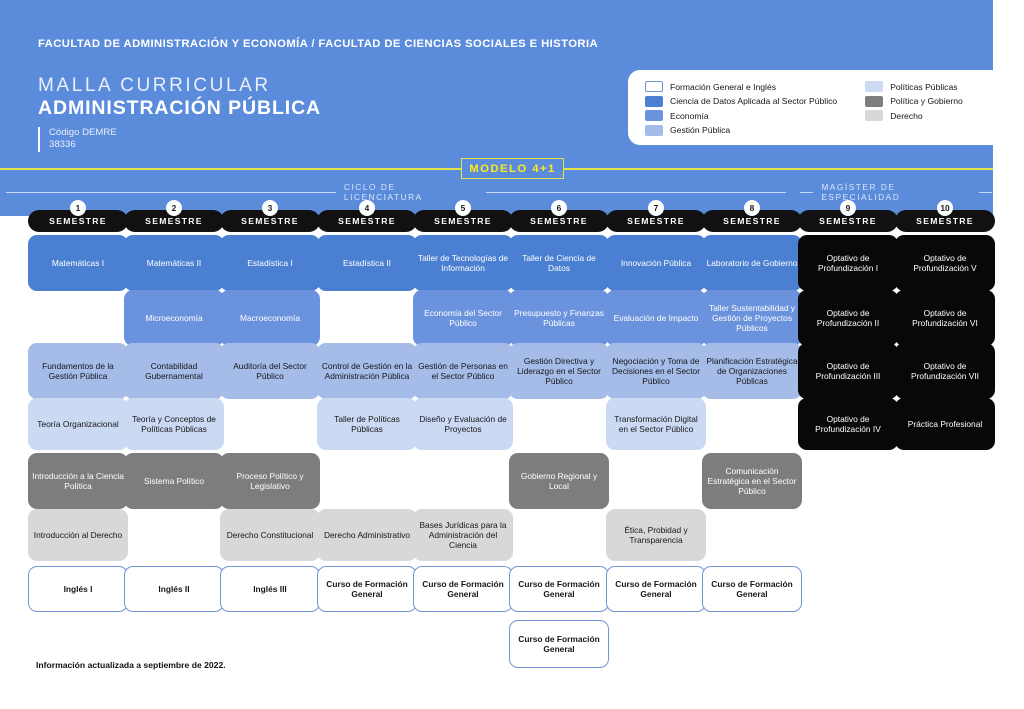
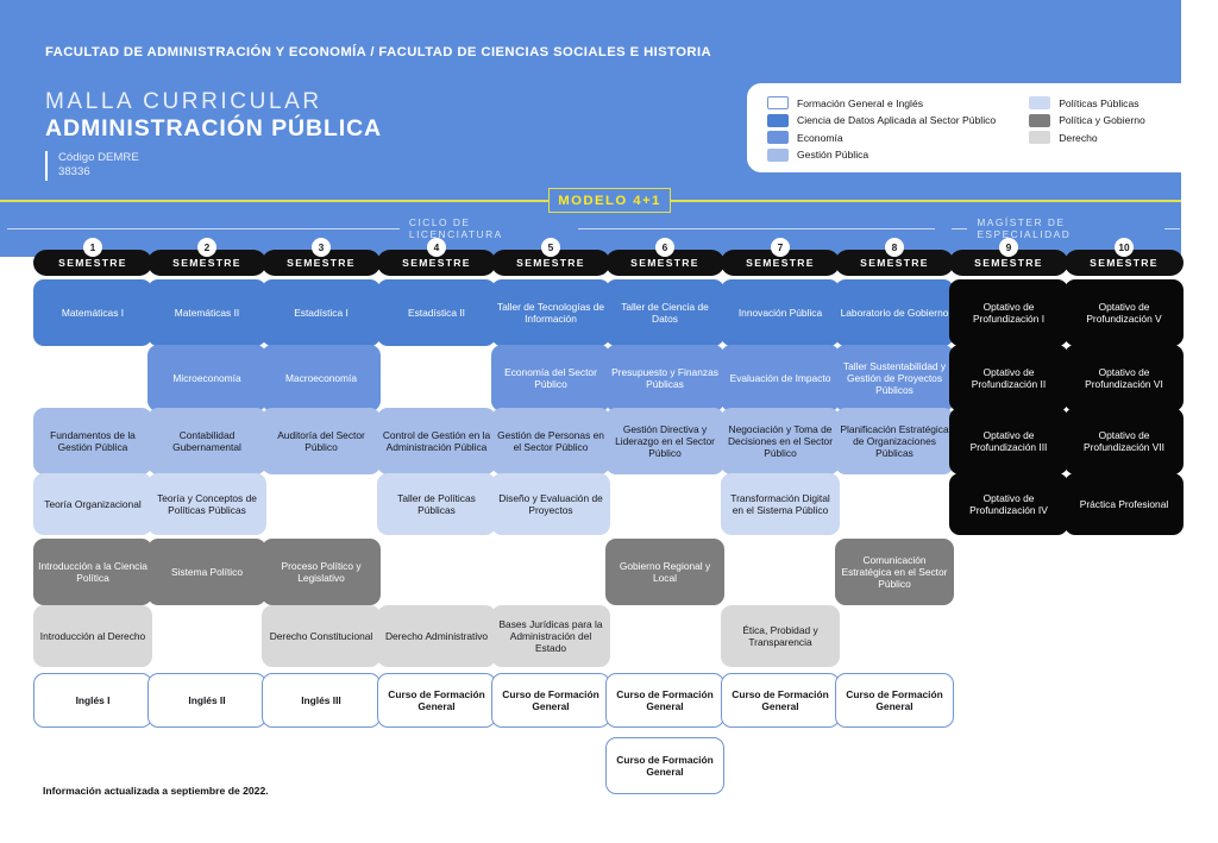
  FACULTAD DE ADMINISTRACIÓN Y ECONOMÍA / FACULTAD DE CIENCIAS SOCIALES E HISTORIA
  MALLA CURRICULAR
  ADMINISTRACIÓN PÚBLICA
  Código DEMRE
  38336
  Formación General e Inglés
  Ciencia de Datos Aplicada al Sector Público
  Economía
  Gestión Pública
  Políticas Públicas
  Política y Gobierno
  Derecho
  MODELO 4+1
  CICLO DE LICENCIATURA
  MAGÍSTER DE ESPECIALIDAD
  1
  SEMESTRE
  2
  SEMESTRE
  3
  SEMESTRE
  4
  SEMESTRE
  5
  SEMESTRE
  6
  SEMESTRE
  7
  SEMESTRE
  8
  SEMESTRE
  9
  SEMESTRE
  10
  SEMESTRE
  Matemáticas I
  Fundamentos de la Gestión Pública
  Teoría Organizacional
  Introducción a la Ciencia Política
  Introducción al Derecho
  Inglés I
  Matemáticas II
  Microeconomía
  Contabilidad Gubernamental
  Teoría y Conceptos de Políticas Públicas
  Sistema Político
  Inglés II
  Estadística I
  Macroeconomía
  Auditoría del Sector Público
  Proceso Político y Legislativo
  Derecho Constitucional
  Inglés III
  Estadística II
  Control de Gestión en la Administración Pública
  Taller de Políticas Públicas
  Derecho Administrativo
  Curso de Formación General
  Taller de Tecnologías de Información
  Economía del Sector Público
  Gestión de Personas en el Sector Público
  Diseño y Evaluación de Proyectos
- Bases Jurídicas para la Administración del Ciencia
+ Bases Jurídicas para la Administración del Estado
  Curso de Formación General
  Taller de Ciencia de Datos
  Presupuesto y Finanzas Públicas
  Gestión Directiva y Liderazgo en el Sector Público
  Gobierno Regional y Local
  Curso de Formación General
  Curso de Formación General
  Innovación Pública
  Evaluación de Impacto
  Negociación y Toma de Decisiones en el Sector Público
- Transformación Digital en el Sector Público
+ Transformación Digital en el Sistema Público
  Ética, Probidad y Transparencia
  Curso de Formación General
  Laboratorio de Gobierno
  Taller Sustentabilidad y Gestión de Proyectos Públicos
  Planificación Estratégica de Organizaciones Públicas
  Comunicación Estratégica en el Sector Público
  Curso de Formación General
  Optativo de Profundización I
  Optativo de Profundización II
  Optativo de Profundización III
  Optativo de Profundización IV
  Optativo de Profundización V
  Optativo de Profundización VI
  Optativo de Profundización VII
  Práctica Profesional
  Información actualizada a septiembre de 2022.
